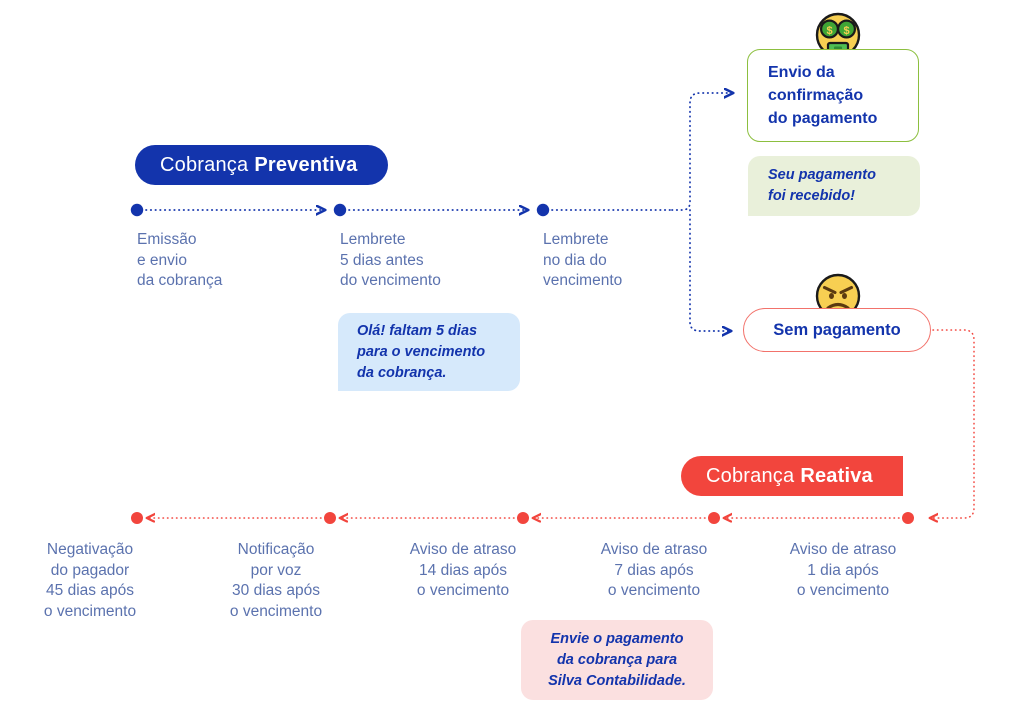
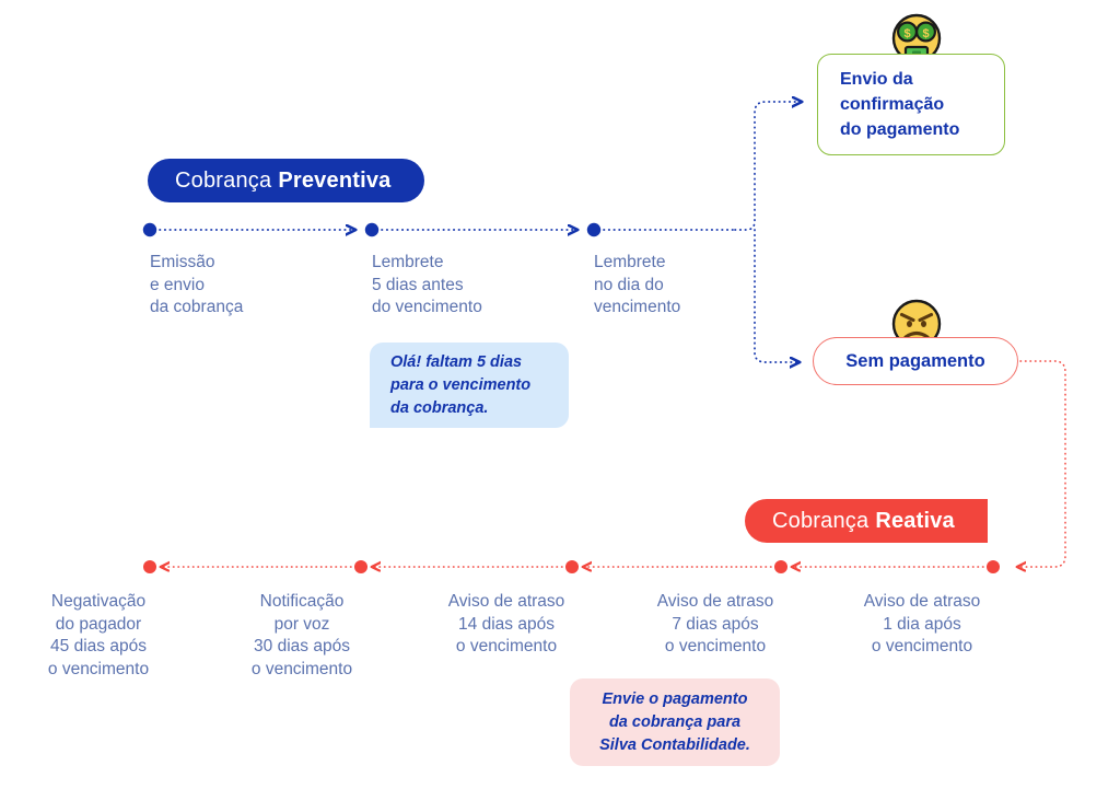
  Cobrança
  Preventiva
  Cobrança
  Reativa
  Emissão
  e envio
  da cobrança
  Lembrete
  5 dias antes
  do vencimento
  Lembrete
  no dia do
  vencimento
  Negativação
  do pagador
  45 dias após
  o vencimento
  Notificação
  por voz
  30 dias após
  o vencimento
  Aviso de atraso
  14 dias após
  o vencimento
  Aviso de atraso
  7 dias após
  o vencimento
  Aviso de atraso
  1 dia após
  o vencimento
  $
  $
  Envio da
  confirmação
  do pagamento
  Sem pagamento
- Seu pagamento
- foi recebido!
  Olá! faltam 5 dias
  para o vencimento
  da cobrança.
  Envie o pagamento
  da cobrança para
  Silva Contabilidade.
